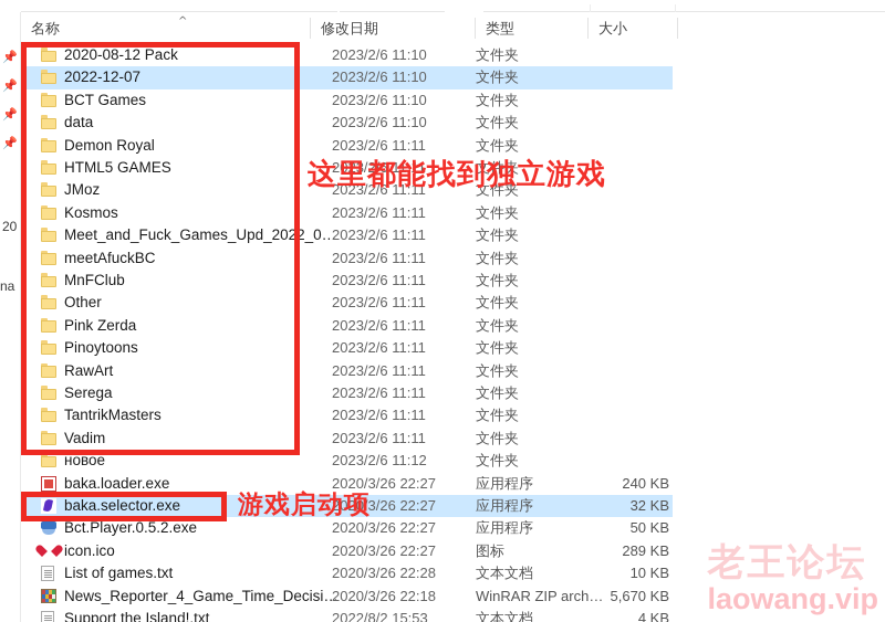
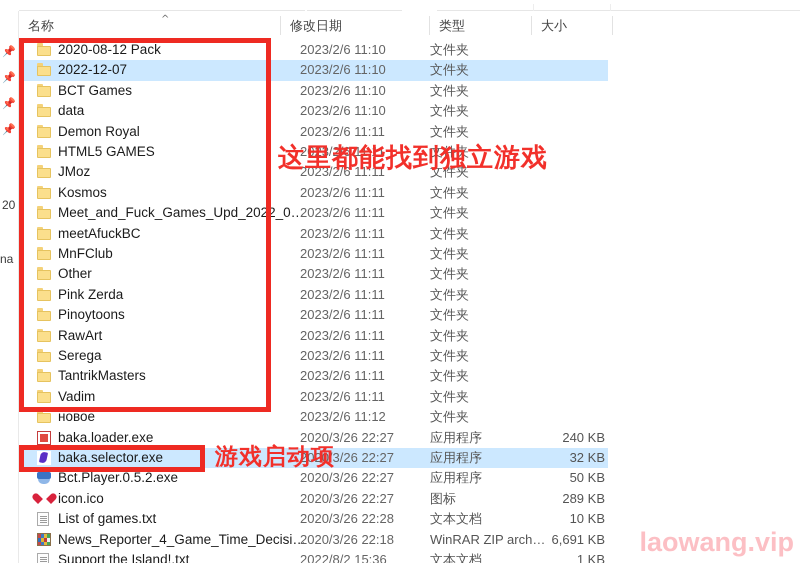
  📌
  📌
  📌
  📌
  20
  na
  名称
  ^
  修改日期
  类型
  大小
  2020-08-12 Pack
  2023/2/6 11:10
  文件夹
  2022-12-07
  2023/2/6 11:10
  文件夹
  BCT Games
  2023/2/6 11:10
  文件夹
  data
  2023/2/6 11:10
  文件夹
  Demon Royal
  2023/2/6 11:11
  文件夹
  HTML5 GAMES
  2023/2/6 11:11
  文件夹
  JMoz
  2023/2/6 11:11
  文件夹
  Kosmos
  2023/2/6 11:11
  文件夹
  Meet_and_Fuck_Games_Upd_2022_0…
  2023/2/6 11:11
  文件夹
  meetAfuckBC
  2023/2/6 11:11
  文件夹
  MnFClub
  2023/2/6 11:11
  文件夹
  Other
  2023/2/6 11:11
  文件夹
  Pink Zerda
  2023/2/6 11:11
  文件夹
  Pinoytoons
  2023/2/6 11:11
  文件夹
  RawArt
  2023/2/6 11:11
  文件夹
  Serega
  2023/2/6 11:11
  文件夹
  TantrikMasters
  2023/2/6 11:11
  文件夹
  Vadim
  2023/2/6 11:11
  文件夹
  новое
  2023/2/6 11:12
  文件夹
  baka.loader.exe
  2020/3/26 22:27
  应用程序
  240 KB
  baka.selector.exe
  2020/3/26 22:27
  应用程序
  32 KB
  Bct.Player.0.5.2.exe
  2020/3/26 22:27
  应用程序
  50 KB
  icon.ico
  2020/3/26 22:27
  图标
  289 KB
  List of games.txt
  2020/3/26 22:28
  文本文档
  10 KB
  News_Reporter_4_Game_Time_Decisi…
  2020/3/26 22:18
  WinRAR ZIP arch…
- 5,670 KB
+ 6,691 KB
  Support the Island!.txt
- 2022/8/2 15:53
+ 2022/8/2 15:36
  文本文档
- 4 KB
+ 1 KB
  这里都能找到独立游戏
  游戏启动项
- 老王论坛
  laowang.vip
